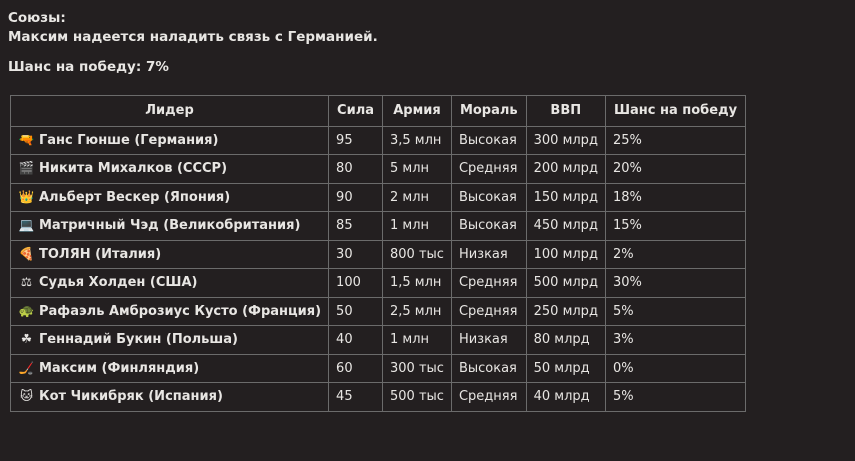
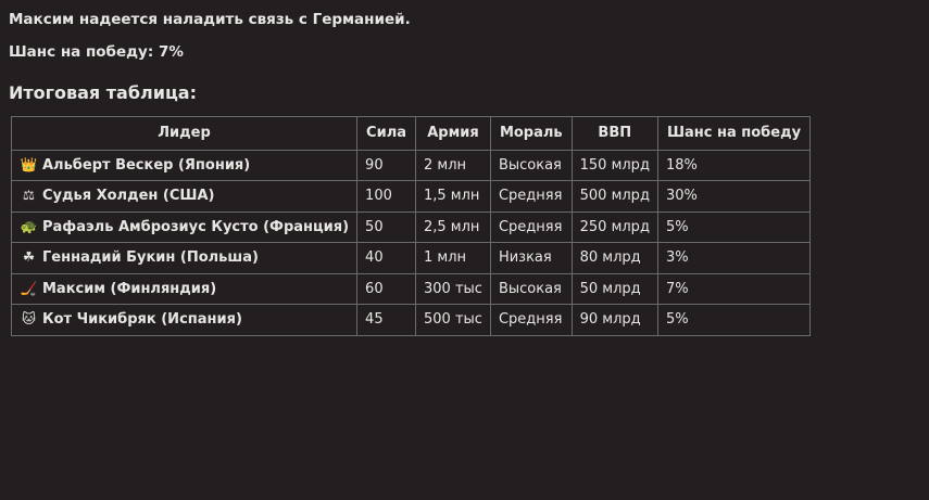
- Союзы:
  Максим надеется наладить связь с Германией.
  Шанс на победу: 7%
+ Итоговая таблица:
  Лидер	Сила	Армия	Мораль	ВВП	Шанс на победу
- 🔫 Ганс Гюнше (Германия)	95	3,5 млн	Высокая	300 млрд	25%
- 🎬 Никита Михалков (СССР)	80	5 млн	Средняя	200 млрд	20%
  👑 Альберт Вескер (Япония)	90	2 млн	Высокая	150 млрд	18%
- 💻 Матричный Чэд (Великобритания)	85	1 млн	Высокая	450 млрд	15%
- 🍕 ТОЛЯН (Италия)	30	800 тыс	Низкая	100 млрд	2%
  ⚖ Судья Холден (США)	100	1,5 млн	Средняя	500 млрд	30%
  🐢 Рафаэль Амброзиус Кусто (Франция)	50	2,5 млн	Средняя	250 млрд	5%
  ☘ Геннадий Букин (Польша)	40	1 млн	Низкая	80 млрд	3%
- 🏒 Максим (Финляндия)	60	300 тыс	Высокая	50 млрд	0%
+ 🏒 Максим (Финляндия)	60	300 тыс	Высокая	50 млрд	7%
- 🐱 Кот Чикибряк (Испания)	45	500 тыс	Средняя	40 млрд	5%
+ 🐱 Кот Чикибряк (Испания)	45	500 тыс	Средняя	90 млрд	5%
